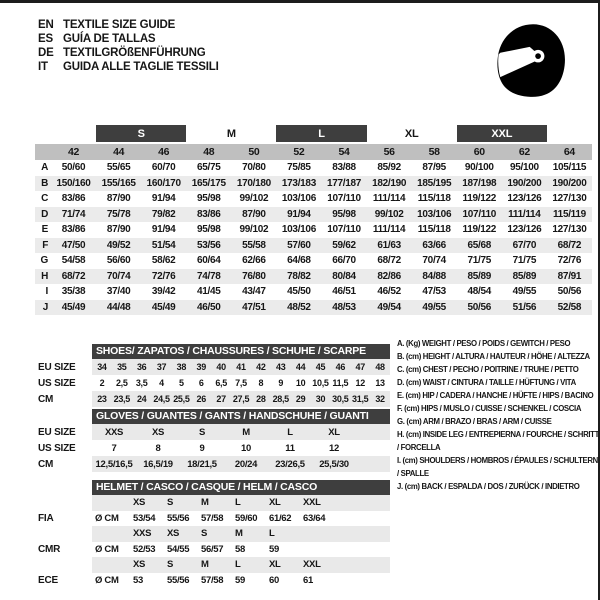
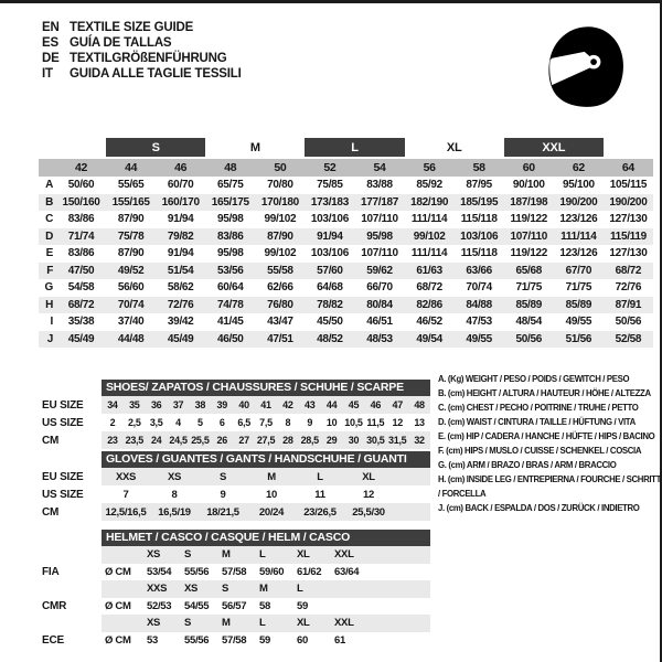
  EN
  TEXTILE SIZE GUIDE
  ES
  GUÍA DE TALLAS
  DE
  TEXTILGRÖßENFÜHRUNG
  IT
  GUIDA ALLE TAGLIE TESSILI
  S
  M
  L
  XL
  XXL
  42
  44
  46
  48
  50
  52
  54
  56
  58
  60
  62
  64
  A
  50/60
  55/65
  60/70
  65/75
  70/80
  75/85
  83/88
  85/92
  87/95
  90/100
  95/100
  105/115
  B
  150/160
  155/165
  160/170
  165/175
  170/180
  173/183
  177/187
  182/190
  185/195
  187/198
  190/200
  190/200
  C
  83/86
  87/90
  91/94
  95/98
  99/102
  103/106
  107/110
  111/114
  115/118
  119/122
  123/126
  127/130
  D
  71/74
  75/78
  79/82
  83/86
  87/90
  91/94
  95/98
  99/102
  103/106
  107/110
  111/114
  115/119
  E
  83/86
  87/90
  91/94
  95/98
  99/102
  103/106
  107/110
  111/114
  115/118
  119/122
  123/126
  127/130
  F
  47/50
  49/52
  51/54
  53/56
  55/58
  57/60
  59/62
  61/63
  63/66
  65/68
  67/70
  68/72
  G
  54/58
  56/60
  58/62
  60/64
  62/66
  64/68
  66/70
  68/72
  70/74
  71/75
  71/75
  72/76
  H
  68/72
  70/74
  72/76
  74/78
  76/80
  78/82
  80/84
  82/86
  84/88
  85/89
  85/89
  87/91
  I
  35/38
  37/40
  39/42
  41/45
  43/47
  45/50
  46/51
  46/52
  47/53
  48/54
  49/55
  50/56
  J
  45/49
  44/48
  45/49
  46/50
  47/51
  48/52
  48/53
  49/54
  49/55
  50/56
  51/56
  52/58
  SHOES/ ZAPATOS / CHAUSSURES / SCHUHE / SCARPE
  EU SIZE
  34
  35
  36
  37
  38
  39
  40
  41
  42
  43
  44
  45
  46
  47
  48
  US SIZE
  2
  2,5
  3,5
  4
  5
  6
  6,5
  7,5
  8
  9
  10
  10,5
  11,5
  12
  13
  CM
  23
  23,5
  24
  24,5
  25,5
  26
  27
  27,5
  28
  28,5
  29
  30
  30,5
  31,5
  32
  GLOVES / GUANTES / GANTS / HANDSCHUHE / GUANTI
  EU SIZE
  XXS
  XS
  S
  M
  L
  XL
  US SIZE
  7
  8
  9
  10
  11
  12
  CM
  12,5/16,5
  16,5/19
  18/21,5
  20/24
  23/26,5
  25,5/30
  HELMET / CASCO / CASQUE / HELM / CASCO
  XS
  S
  M
  L
  XL
  XXL
  FIA
  Ø CM
  53/54
  55/56
  57/58
  59/60
  61/62
  63/64
  XXS
  XS
  S
  M
  L
  CMR
  Ø CM
  52/53
  54/55
  56/57
  58
  59
  XS
  S
  M
  L
  XL
  XXL
  ECE
  Ø CM
  53
  55/56
  57/58
  59
  60
  61
  A. (Kg) WEIGHT / PESO / POIDS / GEWITCH / PESO
  B. (cm) HEIGHT / ALTURA / HAUTEUR / HÖHE / ALTEZZA
  C. (cm) CHEST / PECHO / POITRINE / TRUHE / PETTO
  D. (cm) WAIST / CINTURA / TAILLE / HÜFTUNG / VITA
  E. (cm) HIP / CADERA / HANCHE / HÜFTE / HIPS / BACINO
  F. (cm) HIPS / MUSLO / CUISSE / SCHENKEL / COSCIA
- G. (cm) ARM / BRAZO / BRAS / ARM / CUISSE
+ G. (cm) ARM / BRAZO / BRAS / ARM / BRACCIO
  H. (cm) INSIDE LEG / ENTREPIERNA / FOURCHE / SCHRITT / FORCELLA
- I. (cm) SHOULDERS / HOMBROS / ÉPAULES / SCHULTERN / SPALLE
  J. (cm) BACK / ESPALDA / DOS / ZURÜCK / INDIETRO
